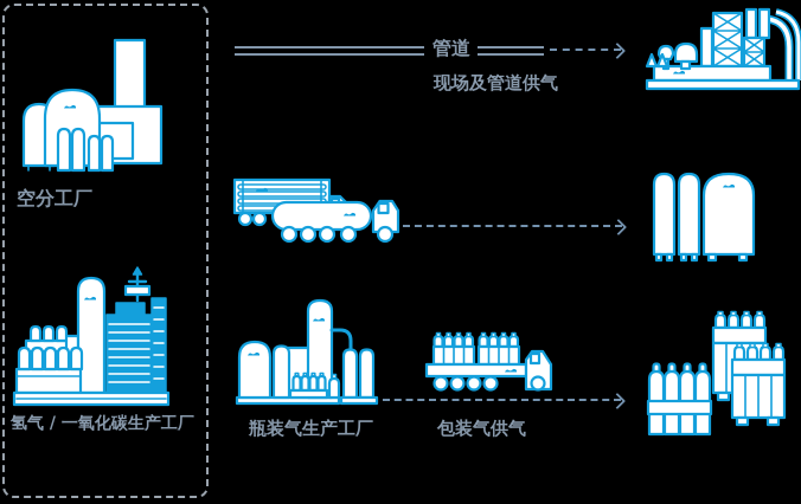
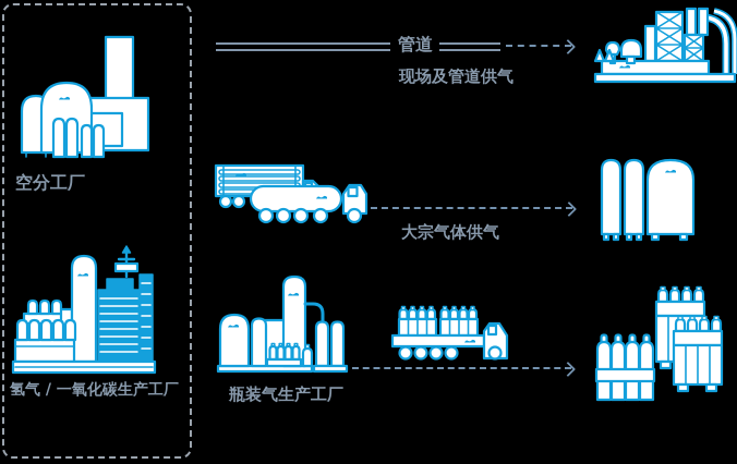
  空分工厂
  氢气 / 一氧化碳生产工厂
  管道
  现场及管道供气
+ 大宗气体供气
  瓶装气生产工厂
- 包装气供气
